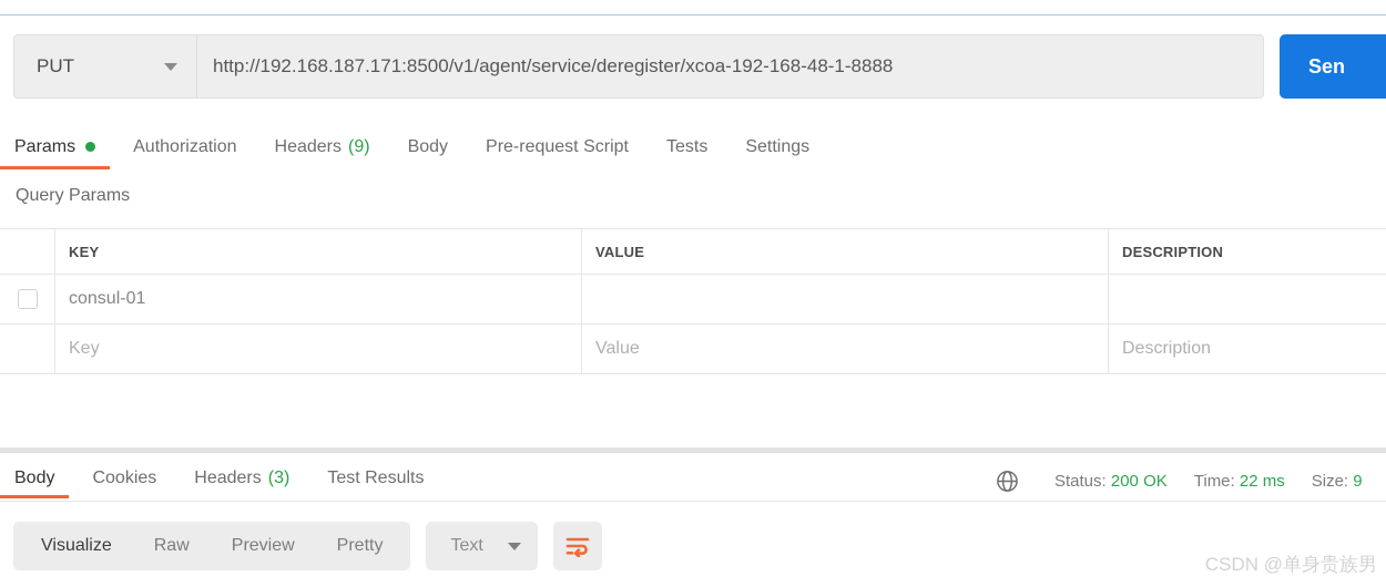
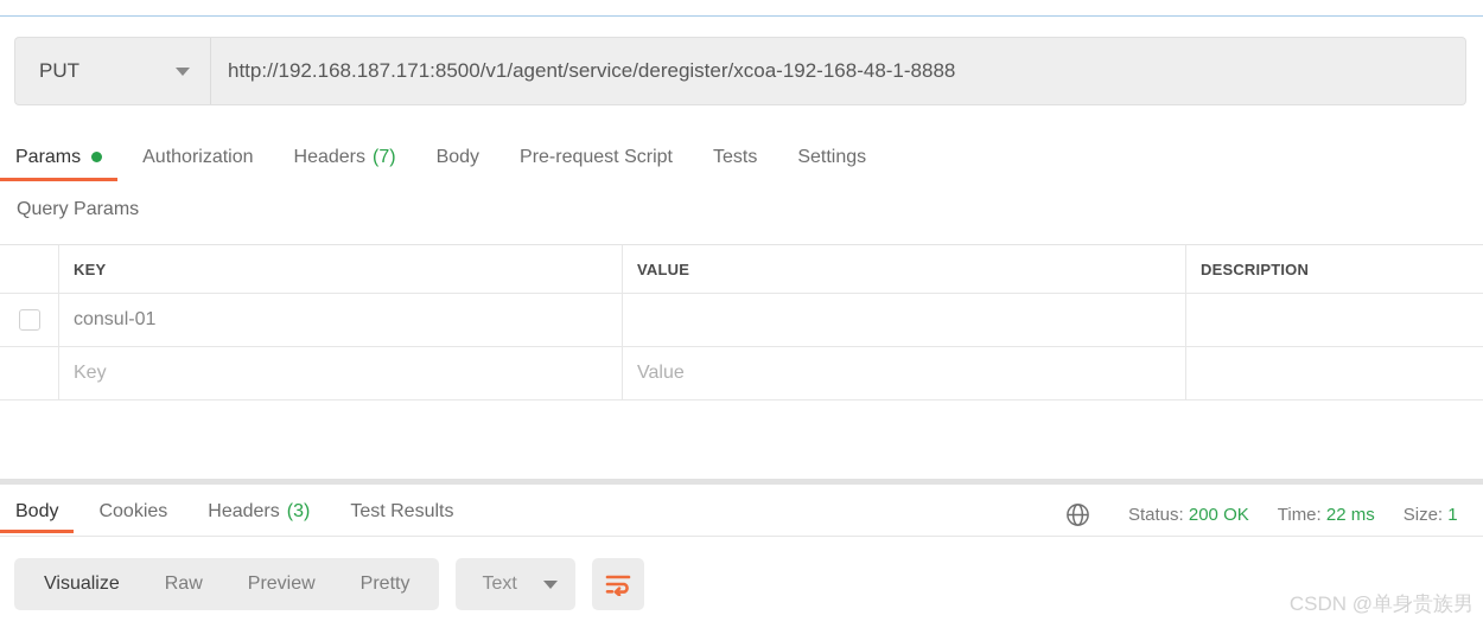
  PUT
  http://192.168.187.171:8500/v1/agent/service/deregister/xcoa-192-168-48-1-8888
- Sen
  Params
  Authorization
  Headers
- (9)
+ (7)
  Body
  Pre-request Script
  Tests
  Settings
  Query Params
  KEY
  VALUE
  DESCRIPTION
  consul-01
  Key
  Value
- Description
  Body
  Cookies
  Headers
  (3)
  Test Results
  Status: 200 OK
  Time: 22 ms
- Size: 9
+ Size: 1
  Visualize
  Raw
  Preview
  Pretty
  Text
  CSDN @单身贵族男
